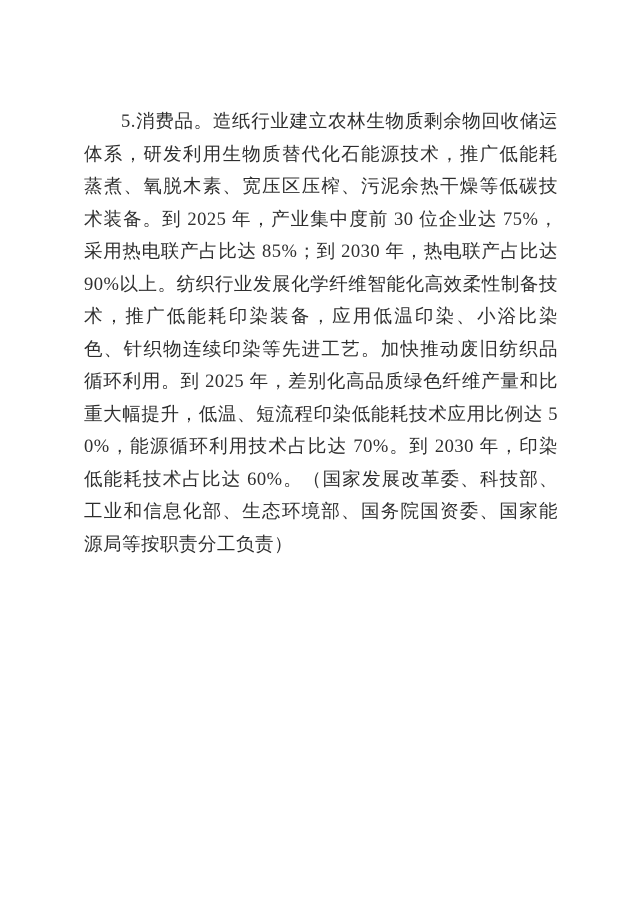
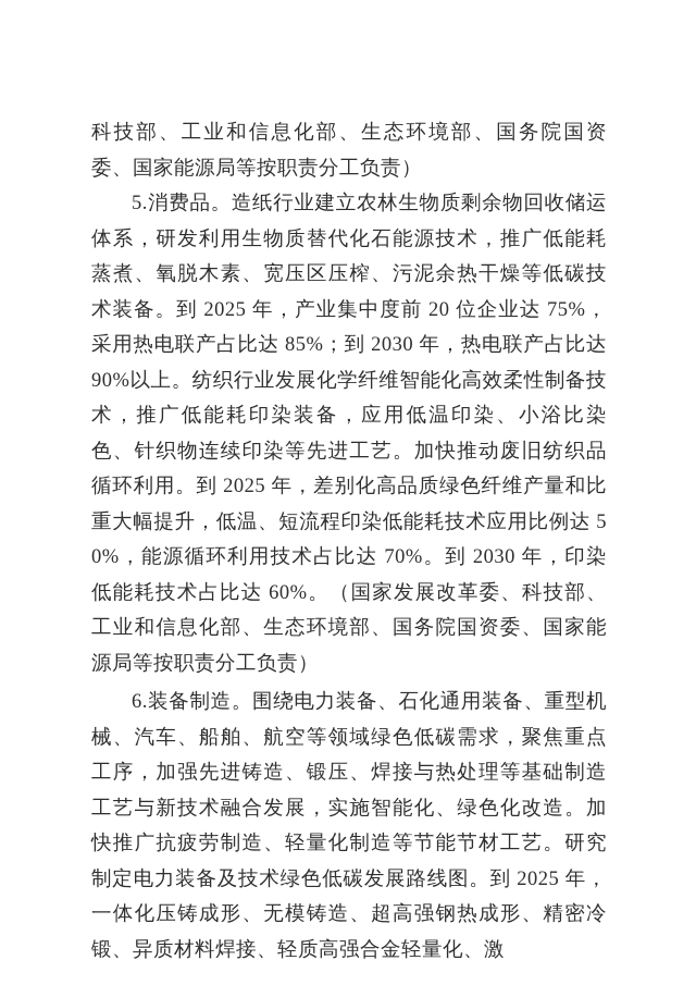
+ 科技部、工业和信息化部、生态环境部、国务院国资委、国家能源局等按职责分工负责）
- 5.消费品。造纸行业建立农林生物质剩余物回收储运体系，研发利用生物质替代化石能源技术，推广低能耗蒸煮、氧脱木素、宽压区压榨、污泥余热干燥等低碳技术装备。到 2025 年，产业集中度前 30 位企业达 75%，采用热电联产占比达 85%；到 2030 年，热电联产占比达 90%以上。纺织行业发展化学纤维智能化高效柔性制备技术，推广低能耗印染装备，应用低温印染、小浴比染色、针织物连续印染等先进工艺。加快推动废旧纺织品循环利用。到 2025 年，差别化高品质绿色纤维产量和比重大幅提升，低温、短流程印染低能耗技术应用比例达 50%，能源循环利用技术占比达 70%。到 2030 年，印染低能耗技术占比达 60%。（国家发展改革委、科技部、工业和信息化部、生态环境部、国务院国资委、国家能源局等按职责分工负责）
+ 5.消费品。造纸行业建立农林生物质剩余物回收储运体系，研发利用生物质替代化石能源技术，推广低能耗蒸煮、氧脱木素、宽压区压榨、污泥余热干燥等低碳技术装备。到 2025 年，产业集中度前 20 位企业达 75%，采用热电联产占比达 85%；到 2030 年，热电联产占比达 90%以上。纺织行业发展化学纤维智能化高效柔性制备技术，推广低能耗印染装备，应用低温印染、小浴比染色、针织物连续印染等先进工艺。加快推动废旧纺织品循环利用。到 2025 年，差别化高品质绿色纤维产量和比重大幅提升，低温、短流程印染低能耗技术应用比例达 50%，能源循环利用技术占比达 70%。到 2030 年，印染低能耗技术占比达 60%。（国家发展改革委、科技部、工业和信息化部、生态环境部、国务院国资委、国家能源局等按职责分工负责）
+ 6.装备制造。围绕电力装备、石化通用装备、重型机械、汽车、船舶、航空等领域绿色低碳需求，聚焦重点工序，加强先进铸造、锻压、焊接与热处理等基础制造工艺与新技术融合发展，实施智能化、绿色化改造。加快推广抗疲劳制造、轻量化制造等节能节材工艺。研究制定电力装备及技术绿色低碳发展路线图。到 2025 年，一体化压铸成形、无模铸造、超高强钢热成形、精密冷锻、异质材料焊接、轻质高强合金轻量化、激
